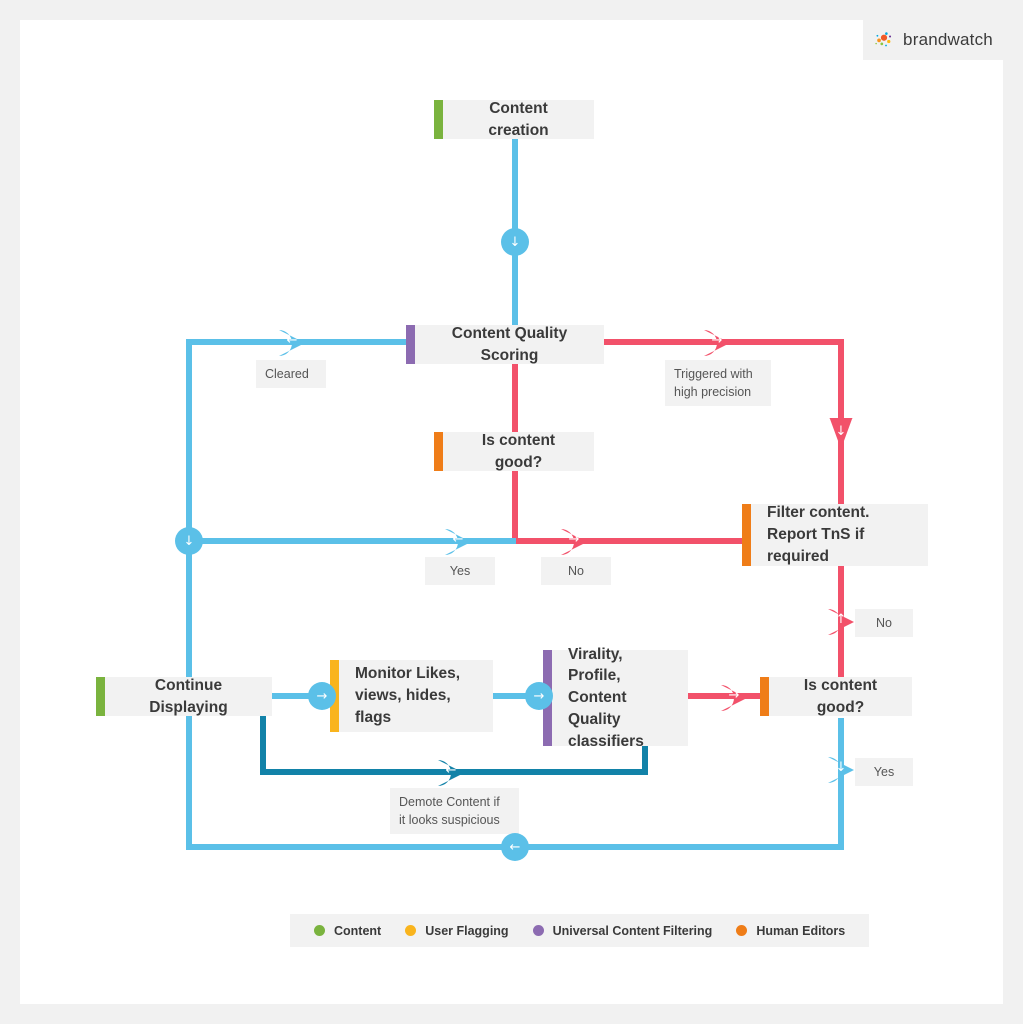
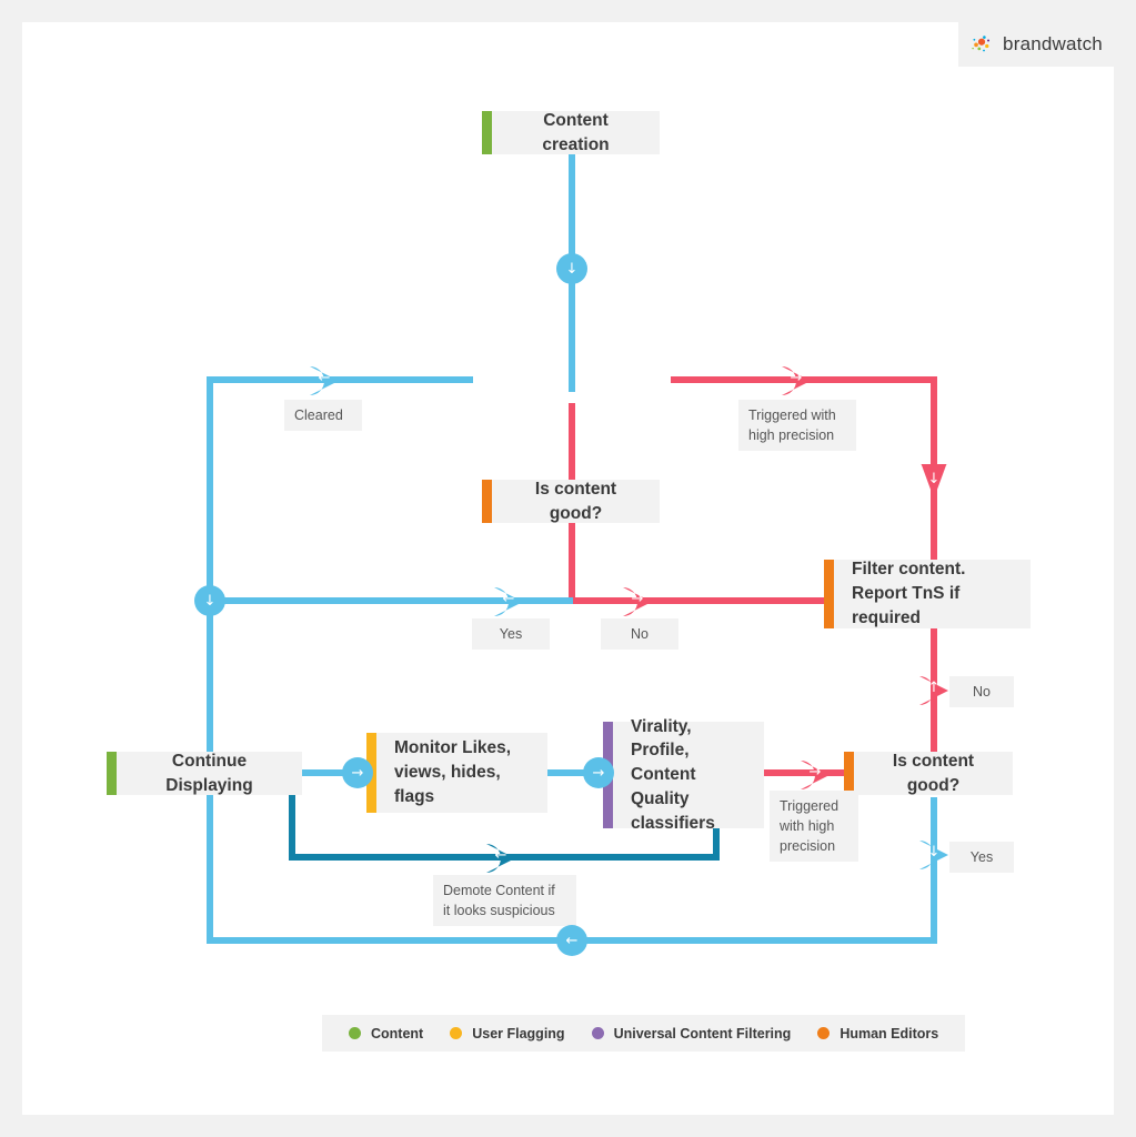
  Content creation
- Content Quality Scoring
  Is content good?
  Filter content.
  Report TnS if required
  Continue Displaying
  Monitor Likes,
  views, hides, flags
  Virality, Profile,
  Content Quality
  classifiers
  Is content good?
  ↓
  ←
  Cleared
  →
  Triggered with
  high precision
  ↓
  ←
  Yes
  →
  No
  ↑
  No
  →
  →
  →
+ Triggered
+ with high
+ precision
  ↓
  Yes
  ←
  Demote Content if
  it looks suspicious
  ←
  ↓
  Content
  User Flagging
  Universal Content Filtering
  Human Editors
  brandwatch
